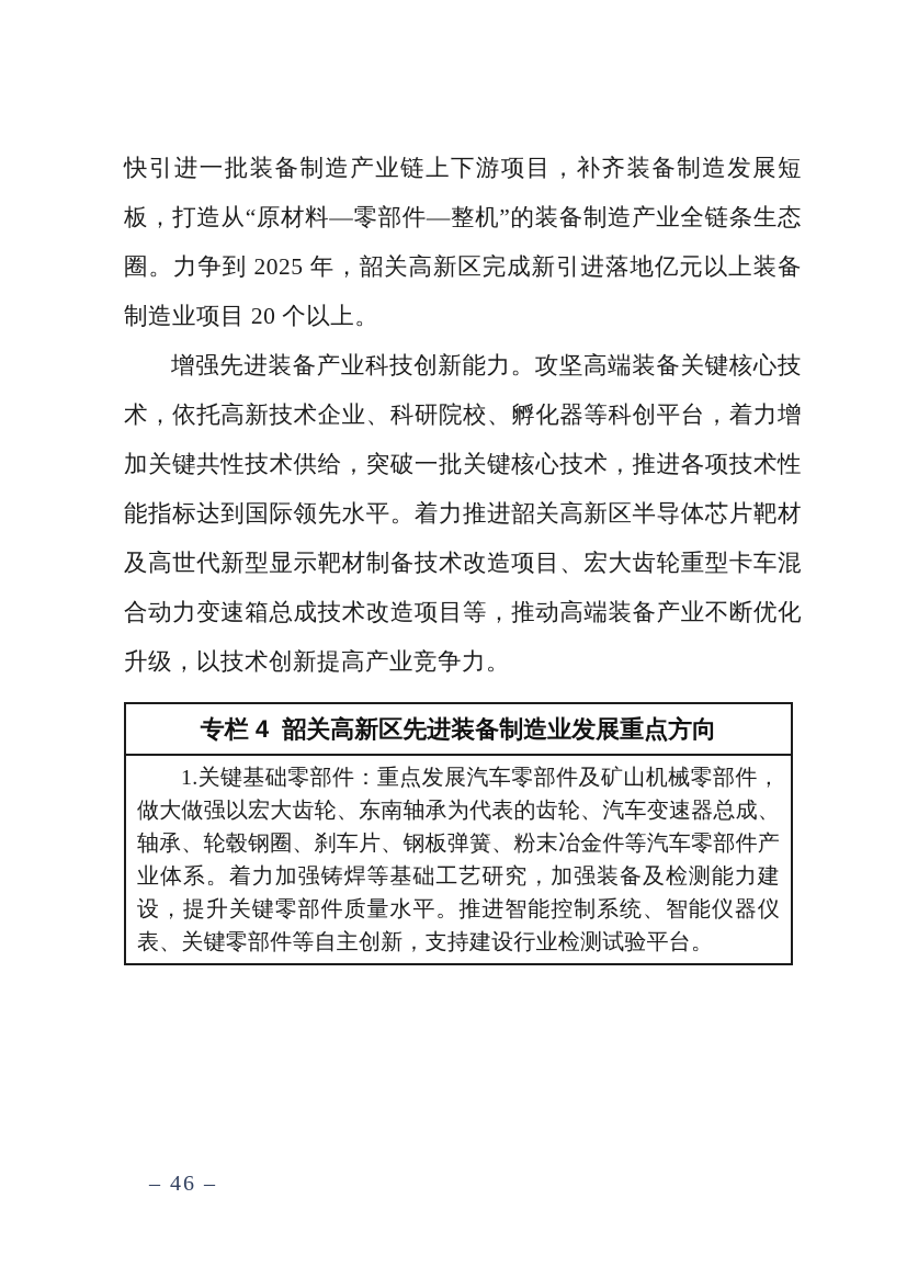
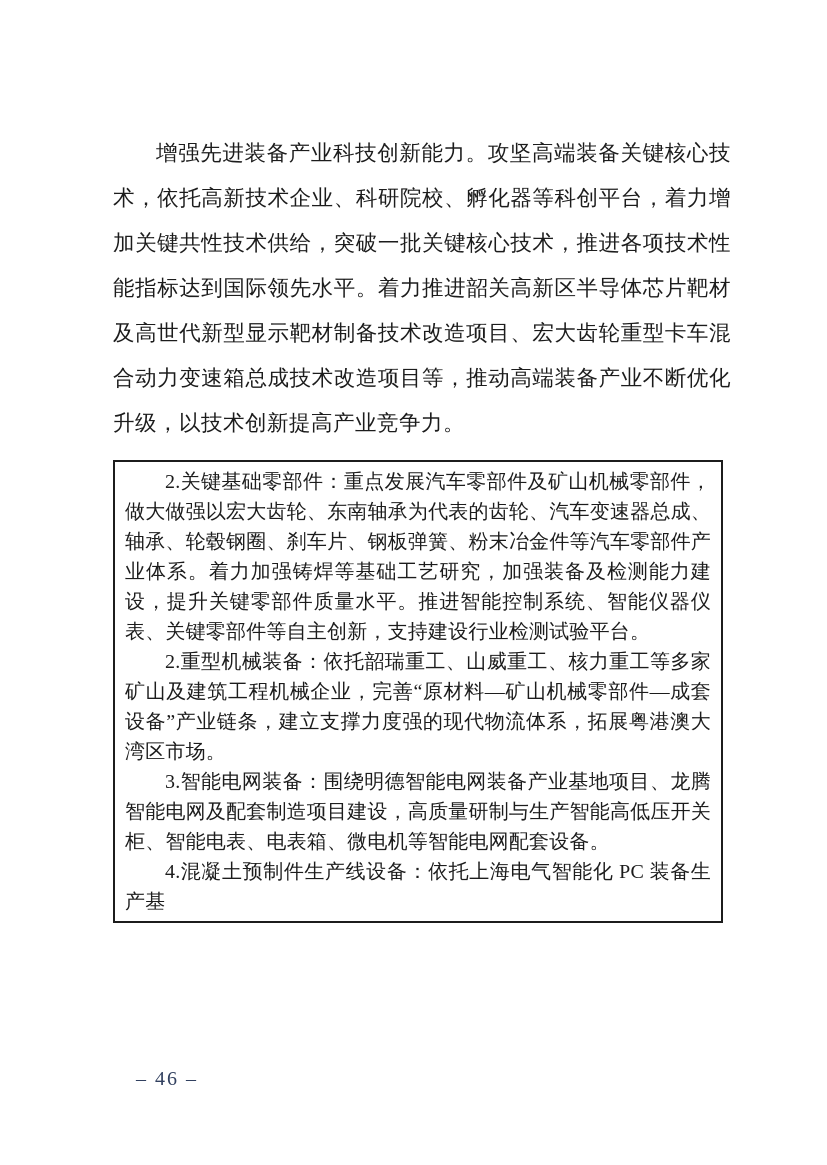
- 快引进一批装备制造产业链上下游项目，补齐装备制造发展短板，打造从“原材料—零部件—整机”的装备制造产业全链条生态圈。力争到 2025 年，韶关高新区完成新引进落地亿元以上装备制造业项目 20 个以上。
  增强先进装备产业科技创新能力。攻坚高端装备关键核心技术，依托高新技术企业、科研院校、孵化器等科创平台，着力增加关键共性技术供给，突破一批关键核心技术，推进各项技术性能指标达到国际领先水平。着力推进韶关高新区半导体芯片靶材及高世代新型显示靶材制备技术改造项目、宏大齿轮重型卡车混合动力变速箱总成技术改造项目等，推动高端装备产业不断优化升级，以技术创新提高产业竞争力。
- 专栏 4 韶关高新区先进装备制造业发展重点方向
- 1.关键基础零部件：重点发展汽车零部件及矿山机械零部件，做大做强以宏大齿轮、东南轴承为代表的齿轮、汽车变速器总成、轴承、轮毂钢圈、刹车片、钢板弹簧、粉末冶金件等汽车零部件产业体系。着力加强铸焊等基础工艺研究，加强装备及检测能力建设，提升关键零部件质量水平。推进智能控制系统、智能仪器仪表、关键零部件等自主创新，支持建设行业检测试验平台。
+ 2.关键基础零部件：重点发展汽车零部件及矿山机械零部件，做大做强以宏大齿轮、东南轴承为代表的齿轮、汽车变速器总成、轴承、轮毂钢圈、刹车片、钢板弹簧、粉末冶金件等汽车零部件产业体系。着力加强铸焊等基础工艺研究，加强装备及检测能力建设，提升关键零部件质量水平。推进智能控制系统、智能仪器仪表、关键零部件等自主创新，支持建设行业检测试验平台。
+ 2.重型机械装备：依托韶瑞重工、山威重工、核力重工等多家矿山及建筑工程机械企业，完善“原材料—矿山机械零部件—成套设备”产业链条，建立支撑力度强的现代物流体系，拓展粤港澳大湾区市场。
+ 3.智能电网装备：围绕明德智能电网装备产业基地项目、龙腾智能电网及配套制造项目建设，高质量研制与生产智能高低压开关柜、智能电表、电表箱、微电机等智能电网配套设备。
+ 4.混凝土预制件生产线设备：依托上海电气智能化 PC 装备生产基
  – 46 –
